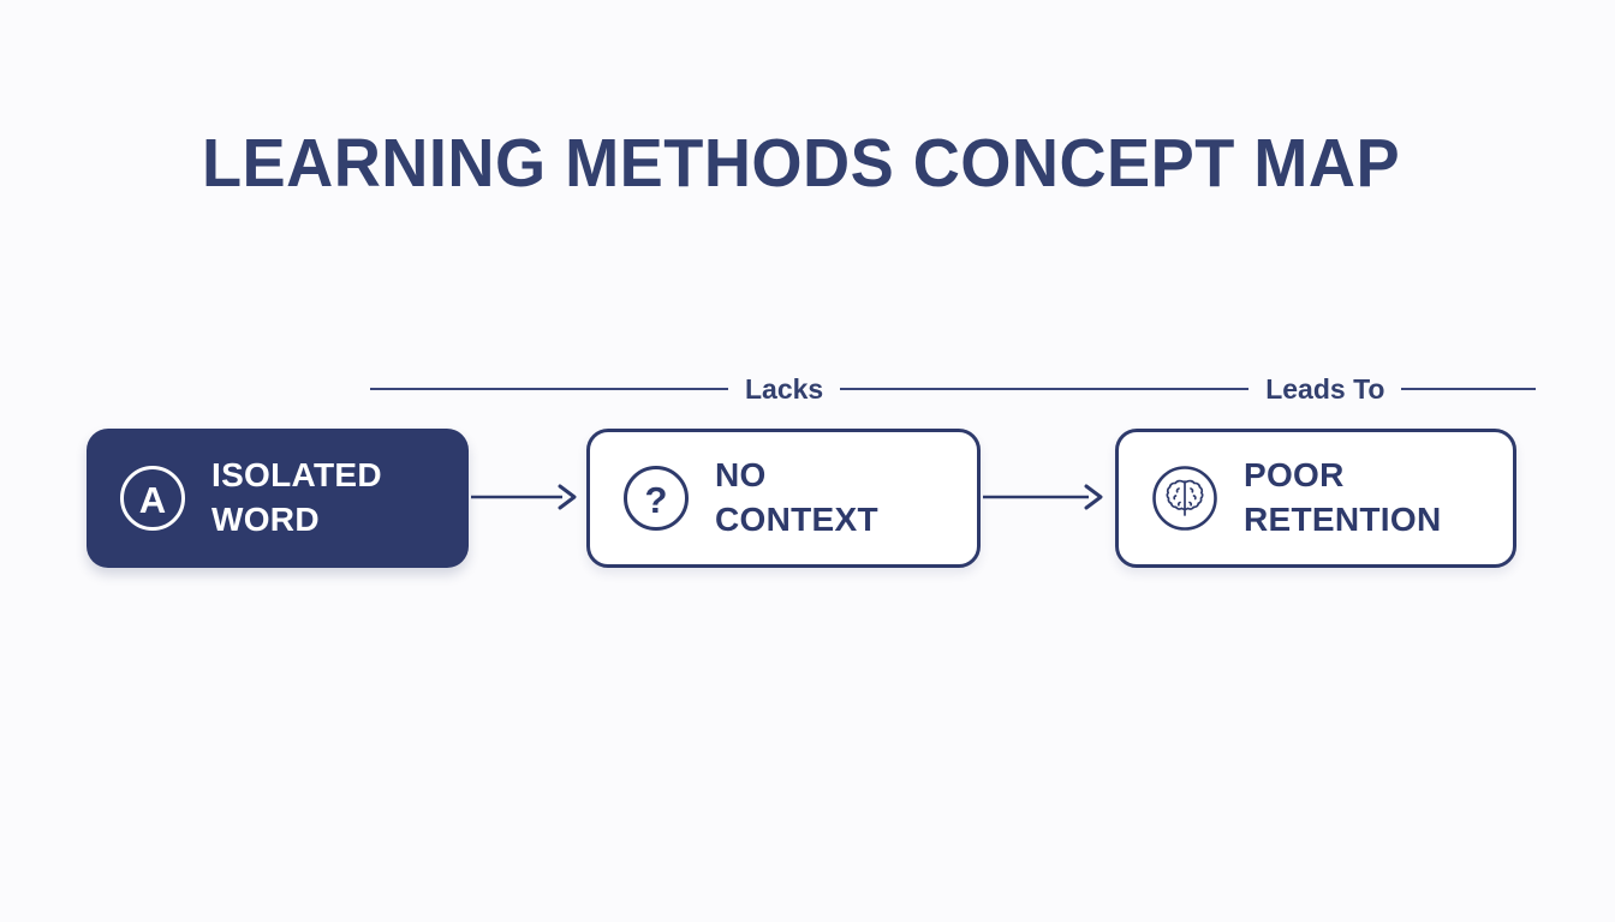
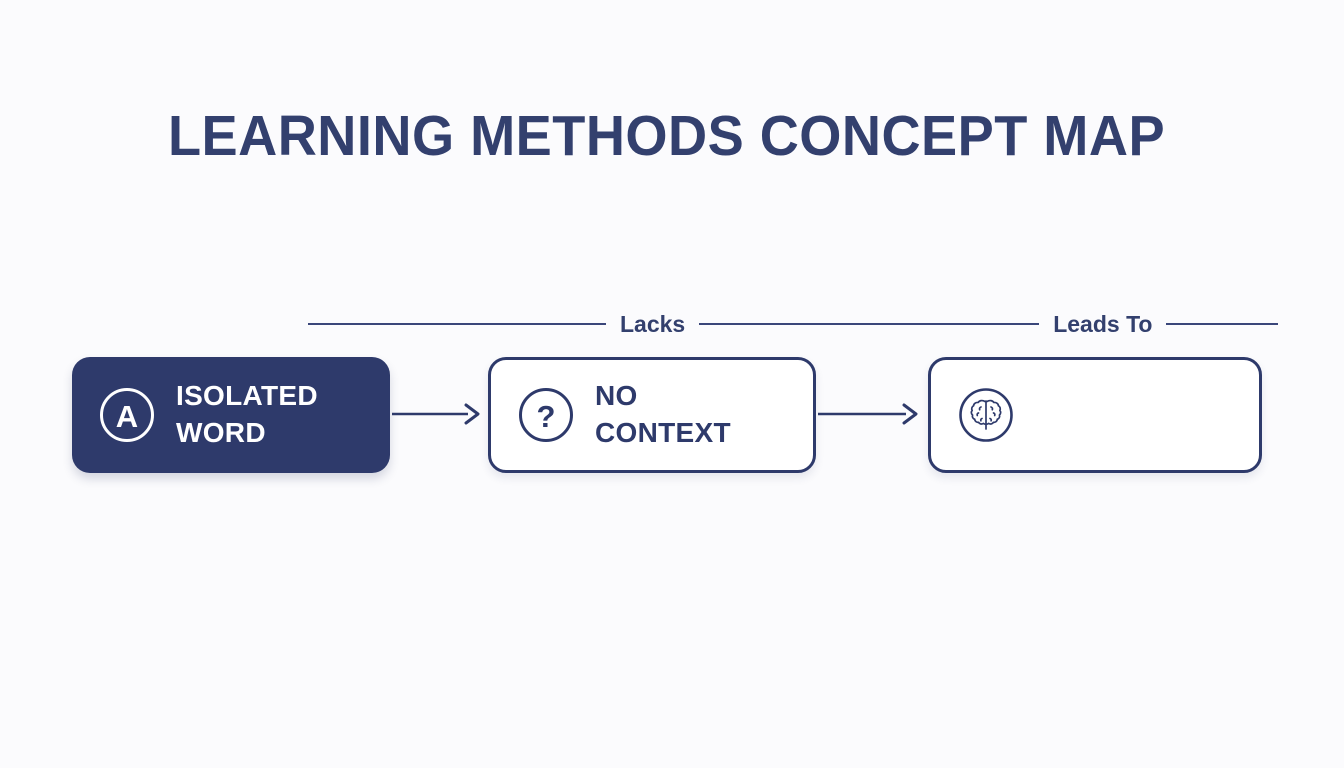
  LEARNING METHODS CONCEPT MAP
  Lacks
  Leads To
  A
  ISOLATED
  WORD
  ?
  NO
  CONTEXT
- POOR
- RETENTION
